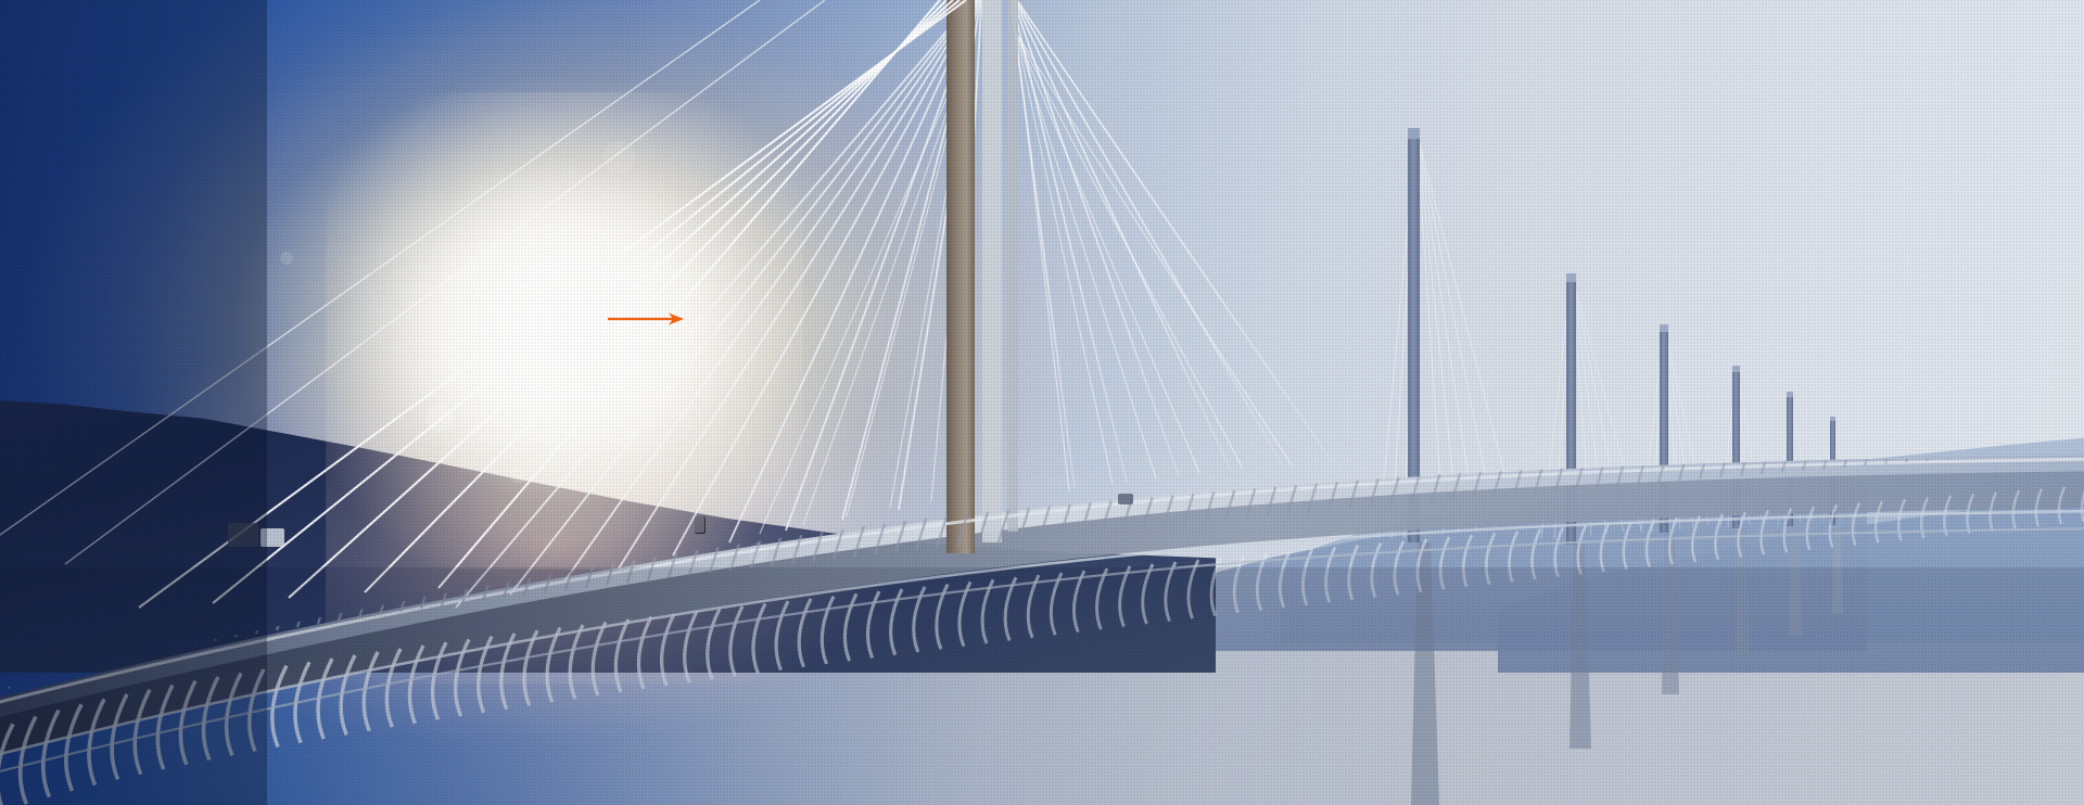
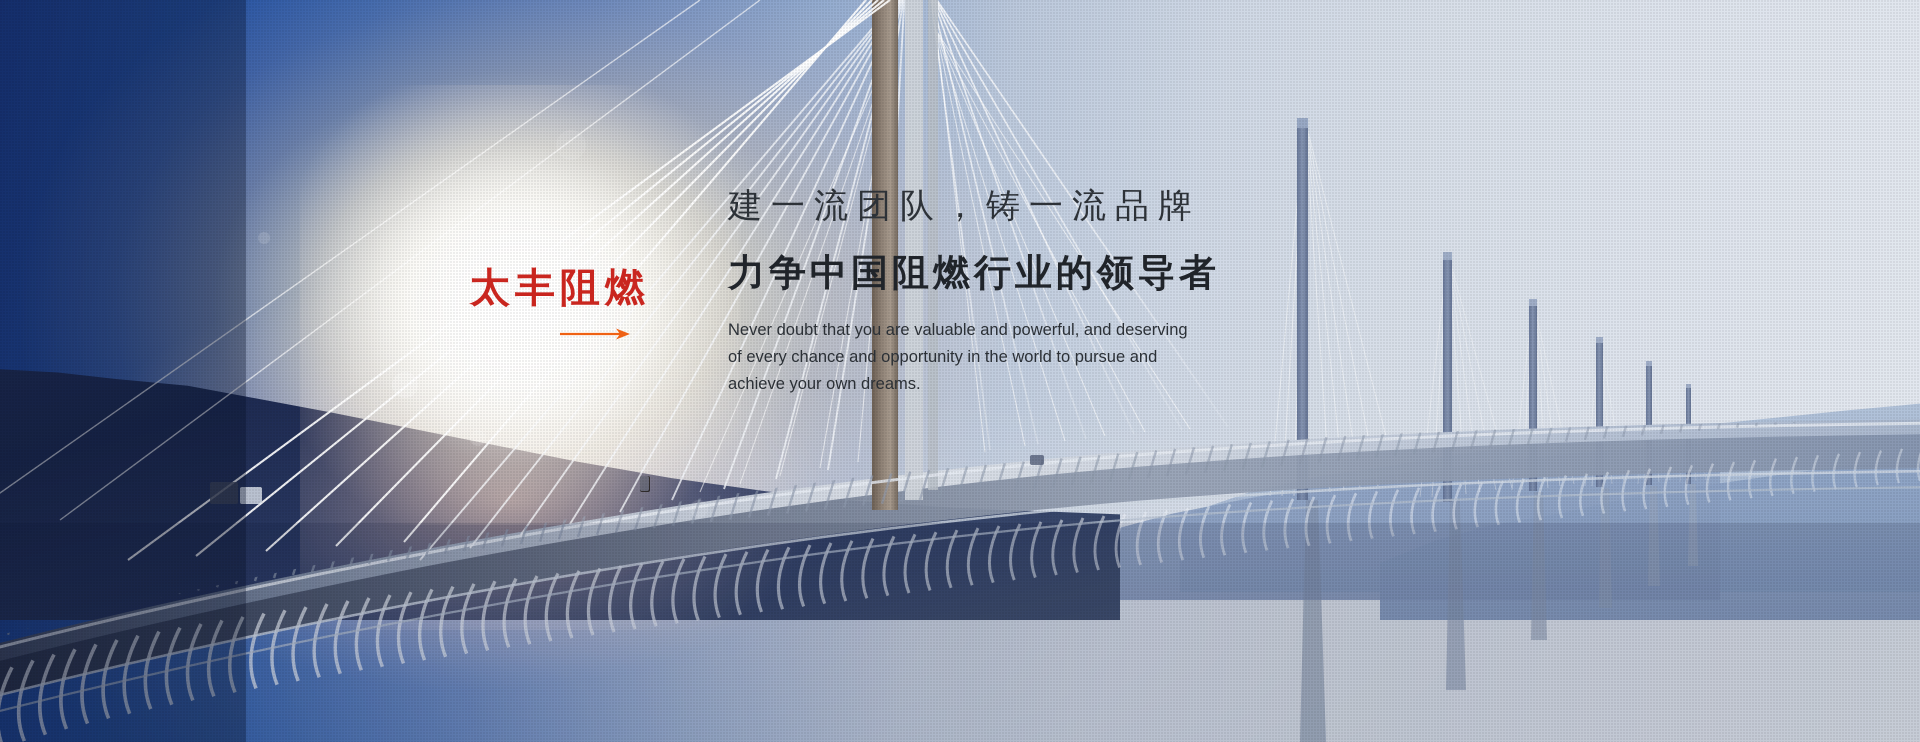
+ 太丰阻燃
+ 建一流团队，铸一流品牌
+ 力争中国阻燃行业的领导者
+ Never doubt that you are valuable and powerful, and deserving
+ of every chance and opportunity in the world to pursue and
+ achieve your own dreams.
